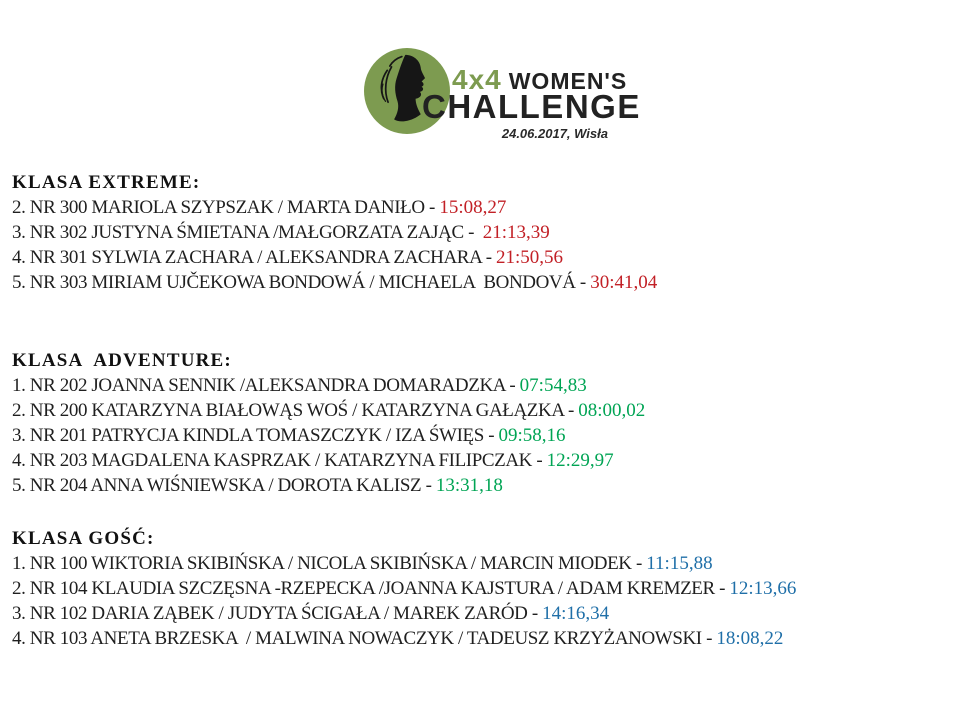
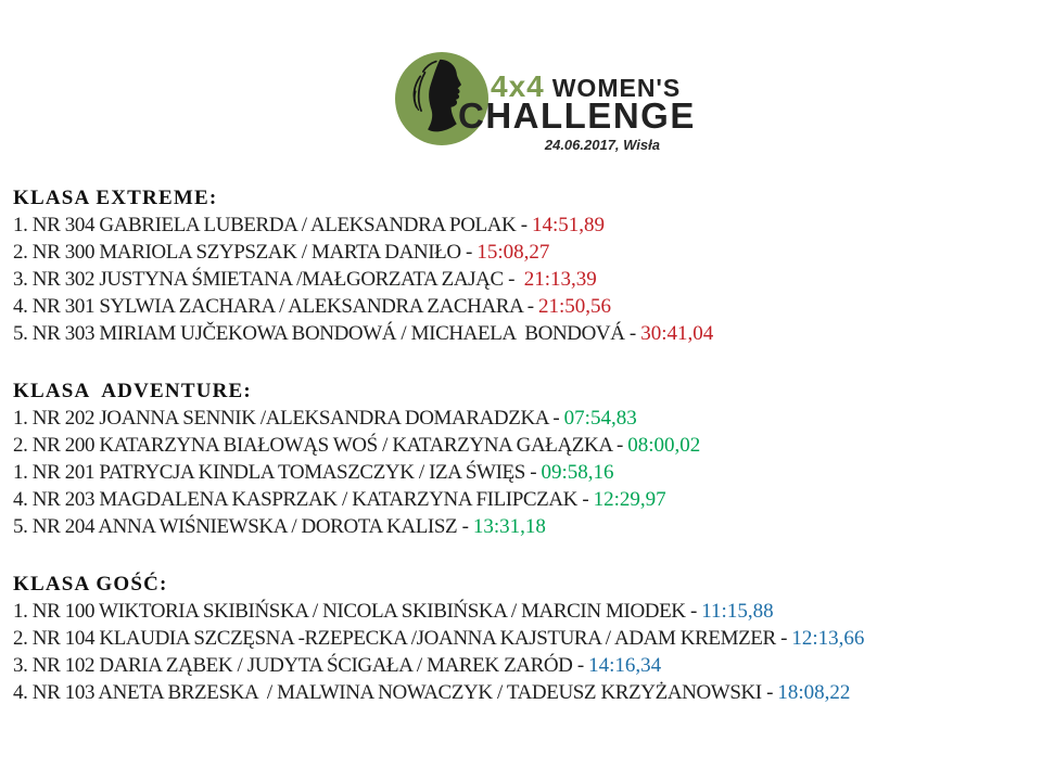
  4x4
  WOMEN'S
  CHALLENGE
  24.06.2017, Wisła
  KLASA EXTREME:
+ 1. NR 304 GABRIELA LUBERDA / ALEKSANDRA POLAK - 14:51,89
  2. NR 300 MARIOLA SZYPSZAK / MARTA DANIŁO - 15:08,27
  3. NR 302 JUSTYNA ŚMIETANA /MAŁGORZATA ZAJĄC - 21:13,39
  4. NR 301 SYLWIA ZACHARA / ALEKSANDRA ZACHARA - 21:50,56
  5. NR 303 MIRIAM UJČEKOWA BONDOWÁ / MICHAELA BONDOVÁ - 30:41,04
  KLASA ADVENTURE:
  1. NR 202 JOANNA SENNIK /ALEKSANDRA DOMARADZKA - 07:54,83
  2. NR 200 KATARZYNA BIAŁOWĄS WOŚ / KATARZYNA GAŁĄZKA - 08:00,02
- 3. NR 201 PATRYCJA KINDLA TOMASZCZYK / IZA ŚWIĘS - 09:58,16
+ 1. NR 201 PATRYCJA KINDLA TOMASZCZYK / IZA ŚWIĘS - 09:58,16
  4. NR 203 MAGDALENA KASPRZAK / KATARZYNA FILIPCZAK - 12:29,97
  5. NR 204 ANNA WIŚNIEWSKA / DOROTA KALISZ - 13:31,18
  KLASA GOŚĆ:
  1. NR 100 WIKTORIA SKIBIŃSKA / NICOLA SKIBIŃSKA / MARCIN MIODEK - 11:15,88
  2. NR 104 KLAUDIA SZCZĘSNA -RZEPECKA /JOANNA KAJSTURA / ADAM KREMZER - 12:13,66
  3. NR 102 DARIA ZĄBEK / JUDYTA ŚCIGAŁA / MAREK ZARÓD - 14:16,34
  4. NR 103 ANETA BRZESKA / MALWINA NOWACZYK / TADEUSZ KRZYŻANOWSKI - 18:08,22
